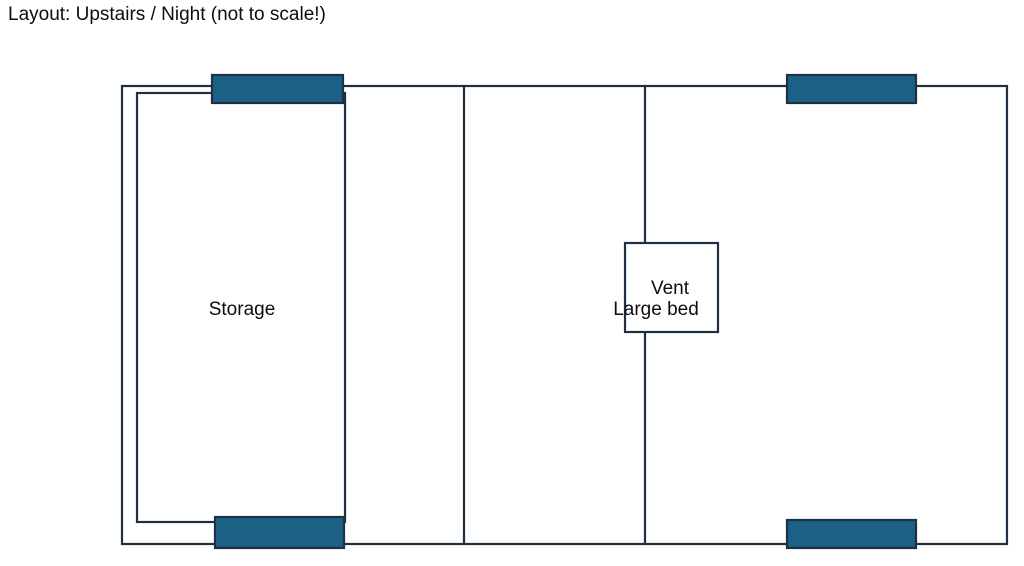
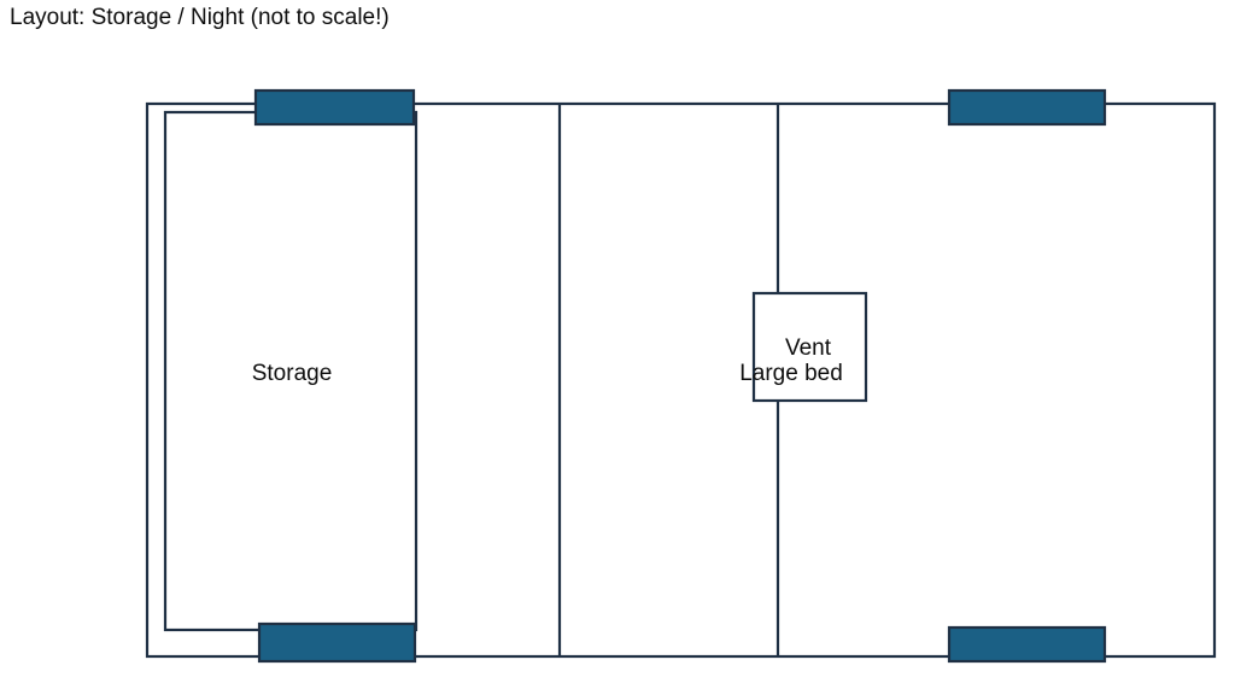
- Layout: Upstairs / Night (not to scale!)
+ Layout: Storage / Night (not to scale!)
  Storage
  Vent
  Large bed
